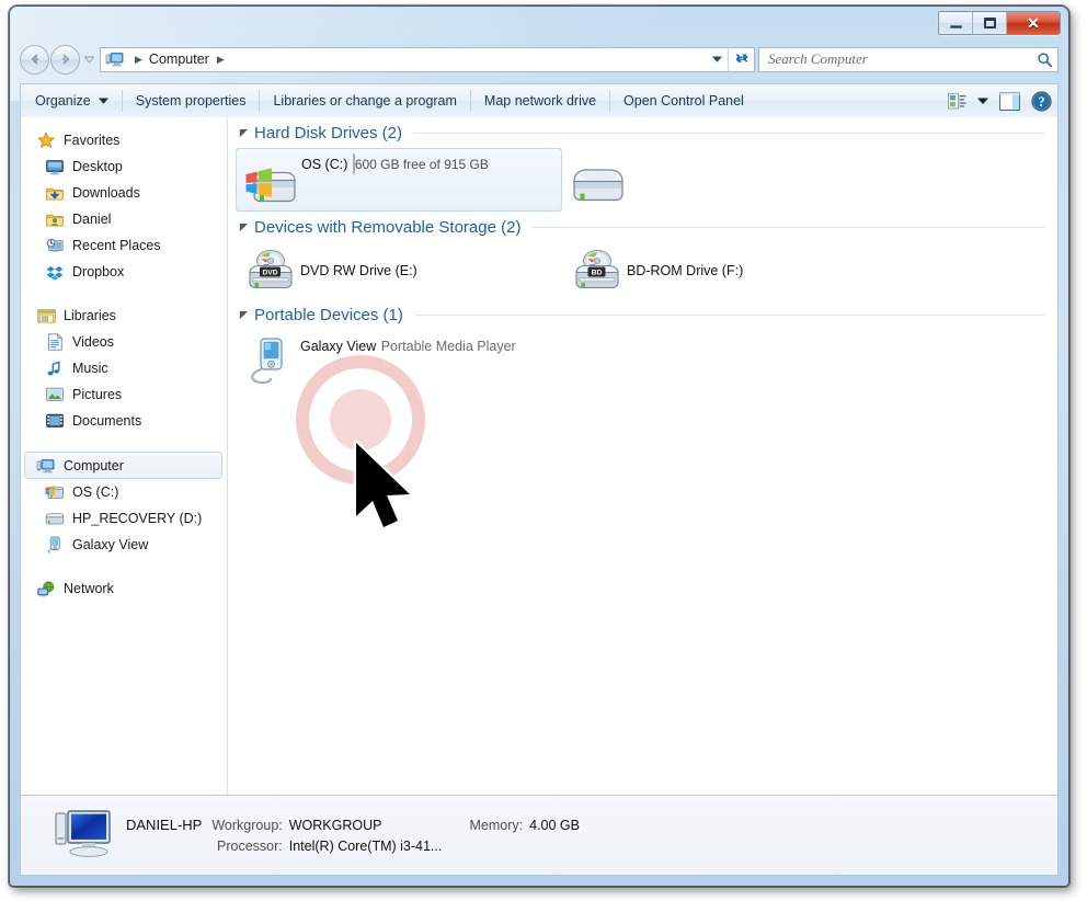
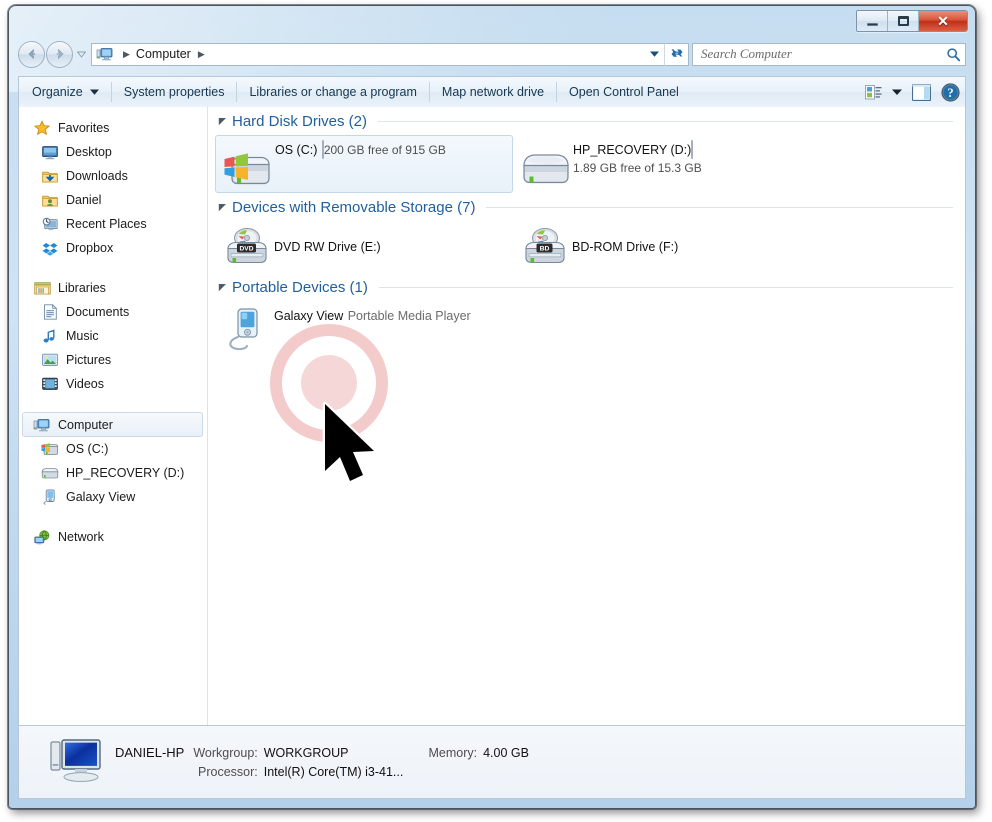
  ✕
  ▶
  Computer
  ▶
  Search Computer
  Organize
  System properties
  Libraries or change a program
  Map network drive
  Open Control Panel
  ?
  Favorites
  Desktop
  Downloads
  Daniel
  Recent Places
  Dropbox
  Libraries
- Videos
+ Documents
  Music
  Pictures
- Documents
+ Videos
  Computer
  OS (C:)
  HP_RECOVERY (D:)
  Galaxy View
  Network
  Hard Disk Drives (2)
- OS (C:) 600 GB free of 915 GB
+ OS (C:) 200 GB free of 915 GB
+ HP_RECOVERY (D:) 1.89 GB free of 15.3 GB
- Devices with Removable Storage (2)
+ Devices with Removable Storage (7)
  DVD RW Drive (E:)
  BD-ROM Drive (F:)
  Portable Devices (1)
  Galaxy View Portable Media Player
  DANIEL-HP
  Workgroup:
  WORKGROUP
  Memory:
  4.00 GB
  Processor:
  Intel(R) Core(TM) i3-41...
